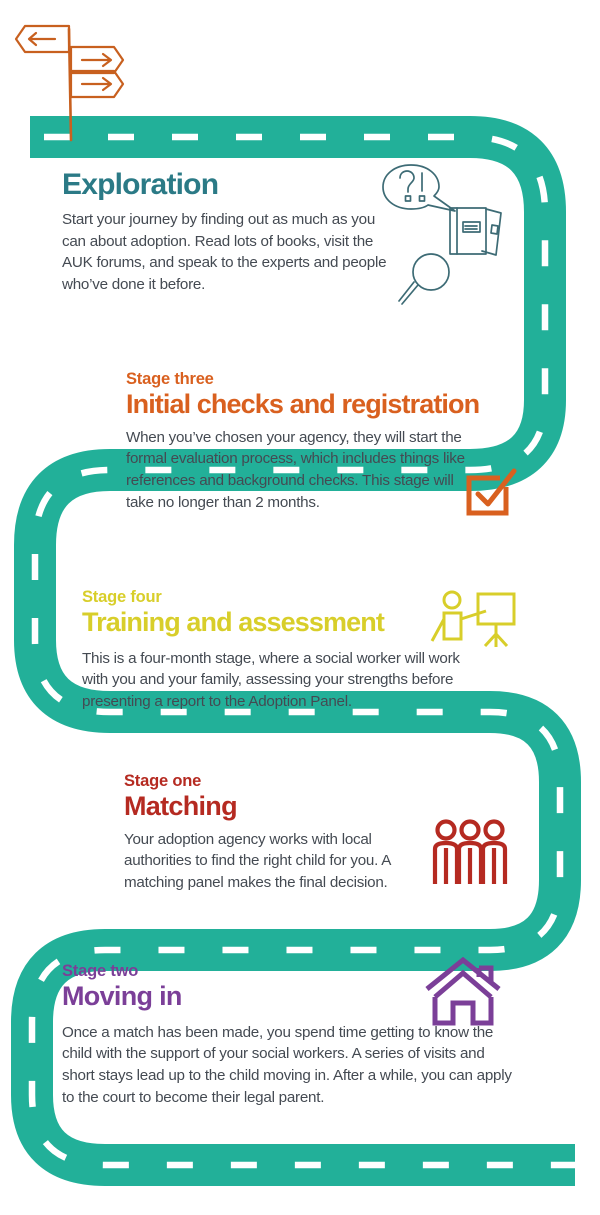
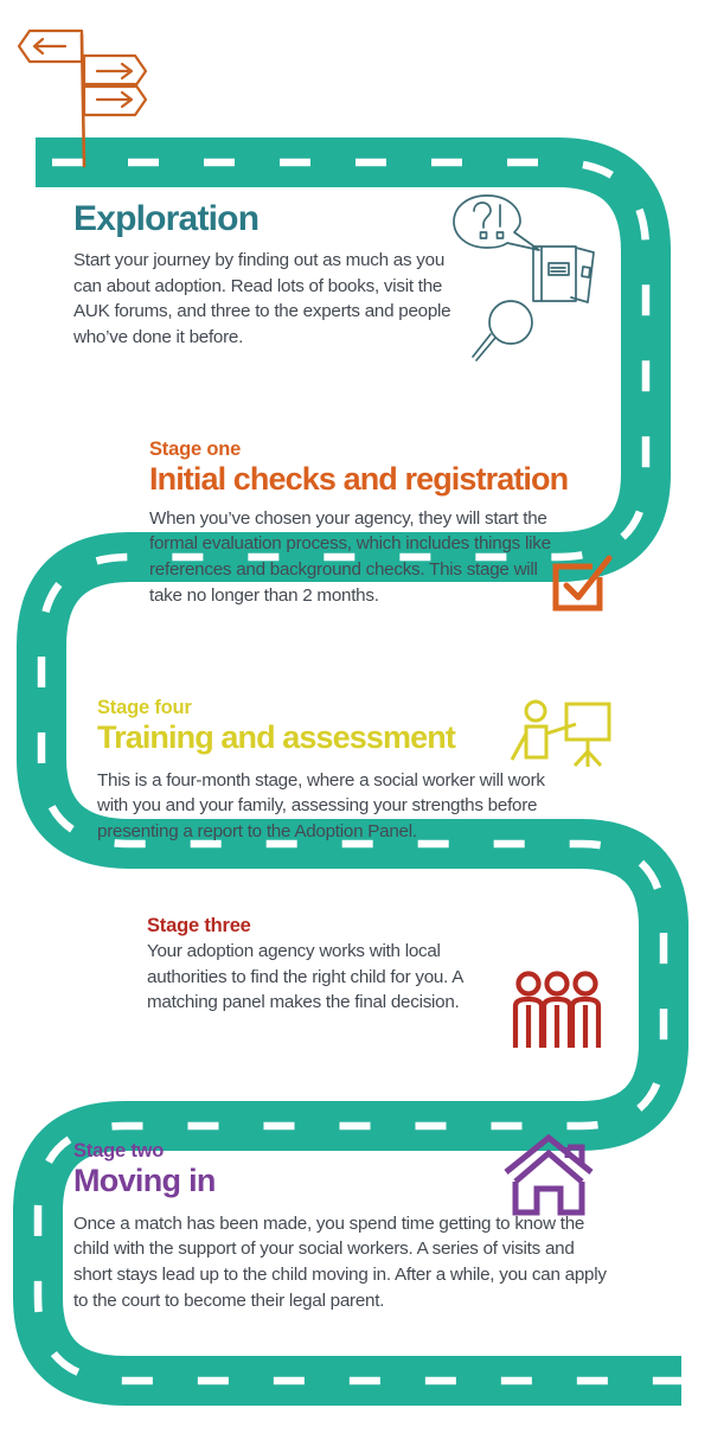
  Exploration
- Start your journey by finding out as much as you can about adoption. Read lots of books, visit the AUK forums, and speak to the experts and people who’ve done it before.
+ Start your journey by finding out as much as you can about adoption. Read lots of books, visit the AUK forums, and three to the experts and people who’ve done it before.
- Stage three
+ Stage one
  Initial checks and registration
  When you’ve chosen your agency, they will start the formal evaluation process, which includes things like references and background checks. This stage will take no longer than 2 months.
  Stage four
  Training and assessment
  This is a four-month stage, where a social worker will work with you and your family, assessing your strengths before presenting a report to the Adoption Panel.
- Stage one
+ Stage three
- Matching
  Your adoption agency works with local authorities to find the right child for you. A matching panel makes the final decision.
  Stage two
  Moving in
  Once a match has been made, you spend time getting to know the child with the support of your social workers. A series of visits and short stays lead up to the child moving in. After a while, you can apply to the court to become their legal parent.
